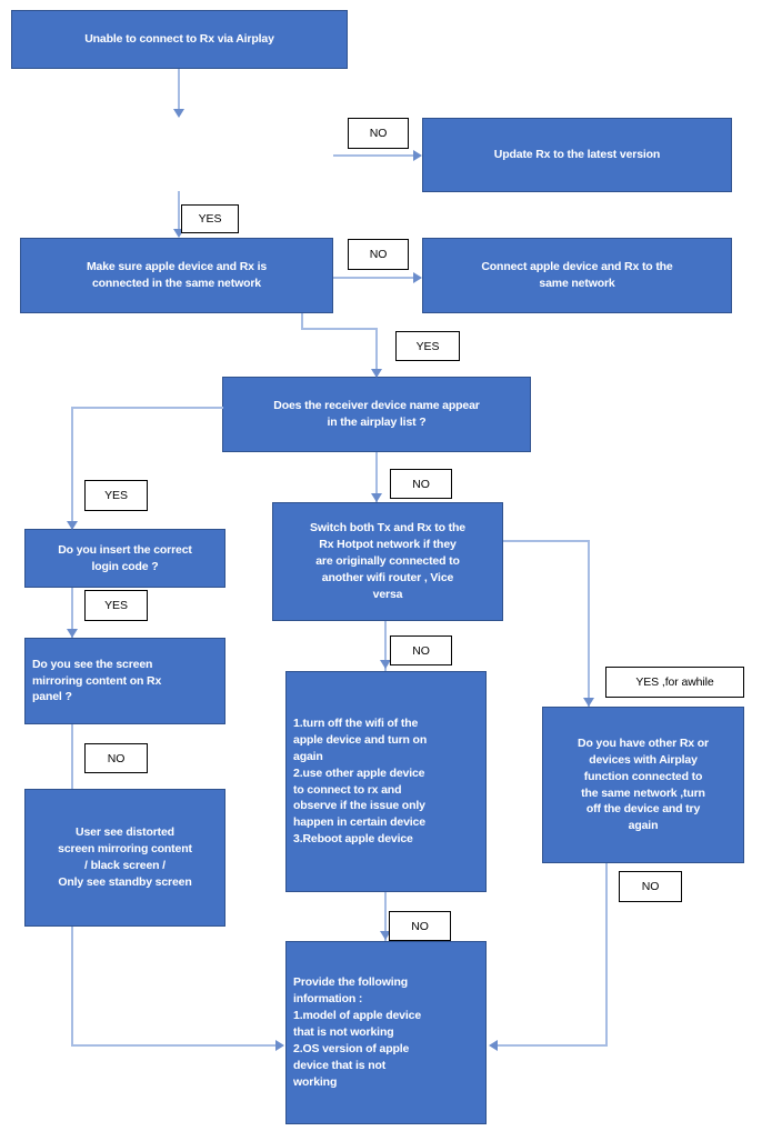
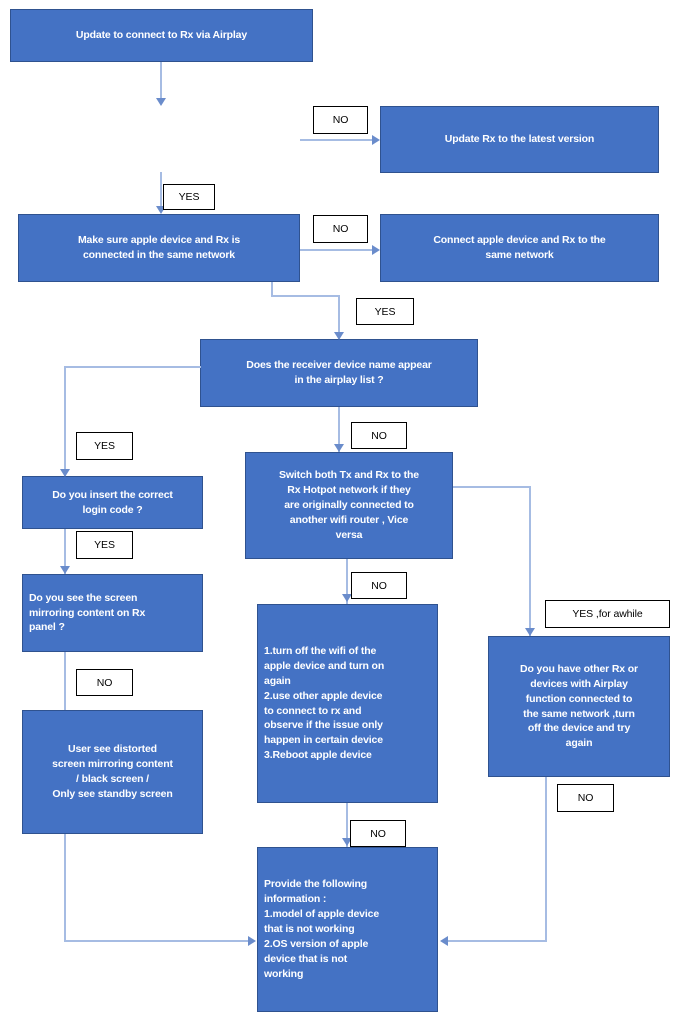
- Unable to connect to Rx via Airplay
+ Update to connect to Rx via Airplay
  Update Rx to the latest version
  Make sure apple device and Rx is
  connected in the same network
  Connect apple device and Rx to the
  same network
  Does the receiver device name appear
  in the airplay list ?
  Do you insert the correct
  login code ?
  Do you see the screen
  mirroring content on Rx
  panel ?
  User see distorted
  screen mirroring content
  / black screen /
  Only see standby screen
  Switch both Tx and Rx to the
  Rx Hotpot network if they
  are originally connected to
  another wifi router , Vice
  versa
  1.turn off the wifi of the
  apple device and turn on
  again
  2.use other apple device
  to connect to rx and
  observe if the issue only
  happen in certain device
  3.Reboot apple device
  Do you have other Rx or
  devices with Airplay
  function connected to
  the same network ,turn
  off the device and try
  again
  Provide the following
  information :
  1.model of apple device
  that is not working
  2.OS version of apple
  device that is not
  working
  NO
  YES
  NO
  YES
  YES
  NO
  YES
  NO
  NO
  YES ,for awhile
  NO
  NO
